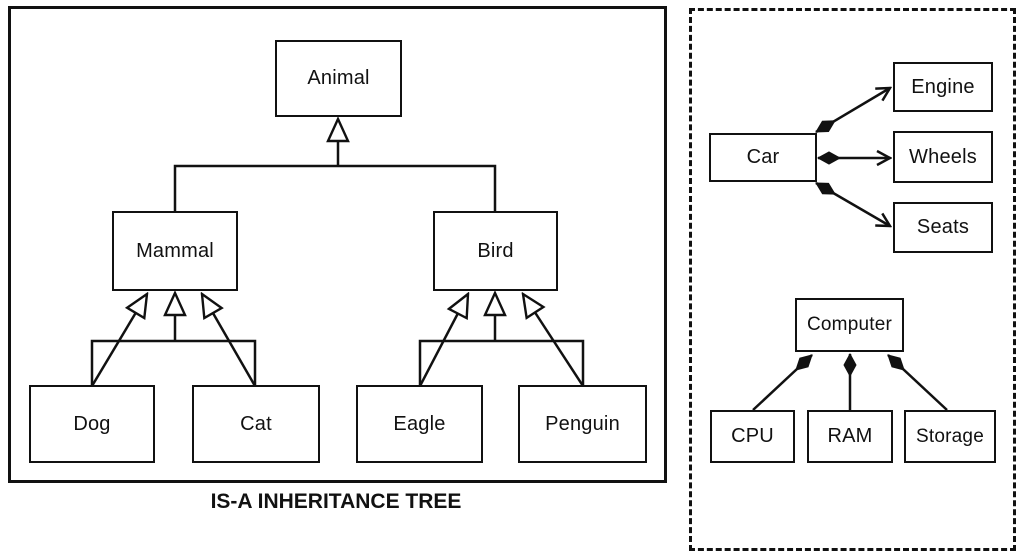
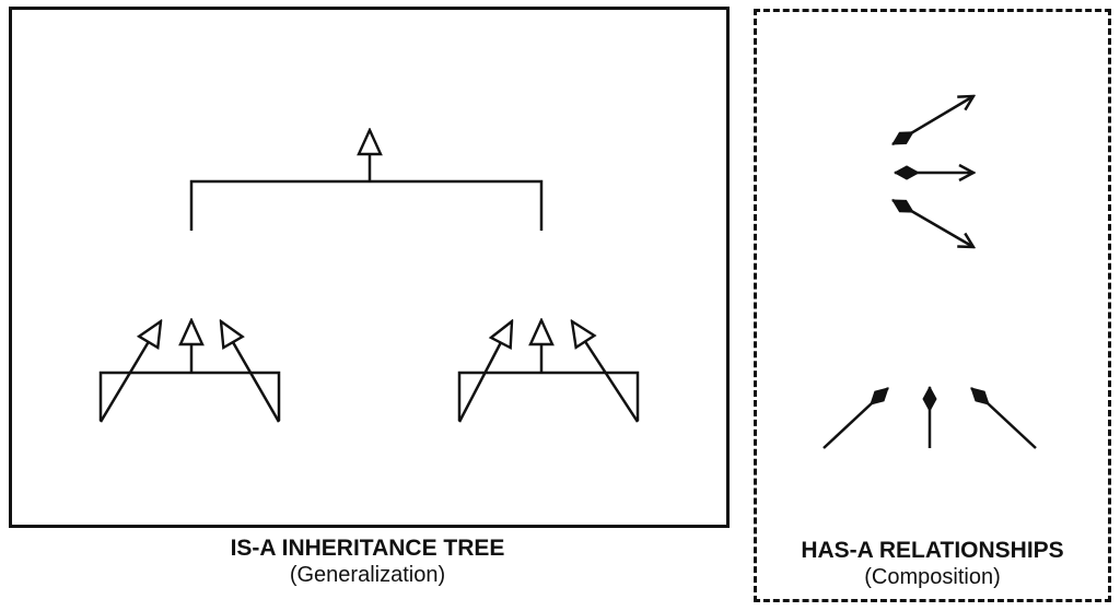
- Animal
- Mammal
- Bird
- Dog
- Cat
- Eagle
- Penguin
- Car
- Engine
- Wheels
- Seats
- Computer
- CPU
- RAM
- Storage
  IS-A INHERITANCE TREE
+ (Generalization)
+ HAS-A RELATIONSHIPS
+ (Composition)
